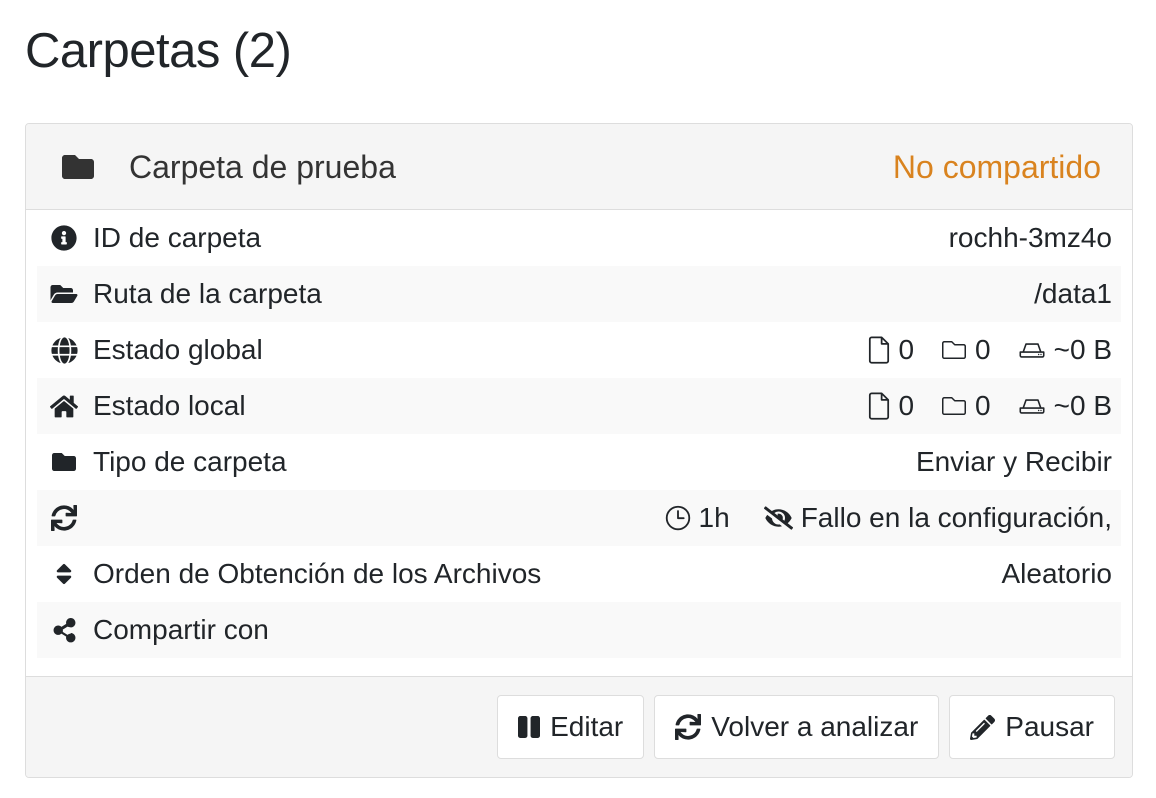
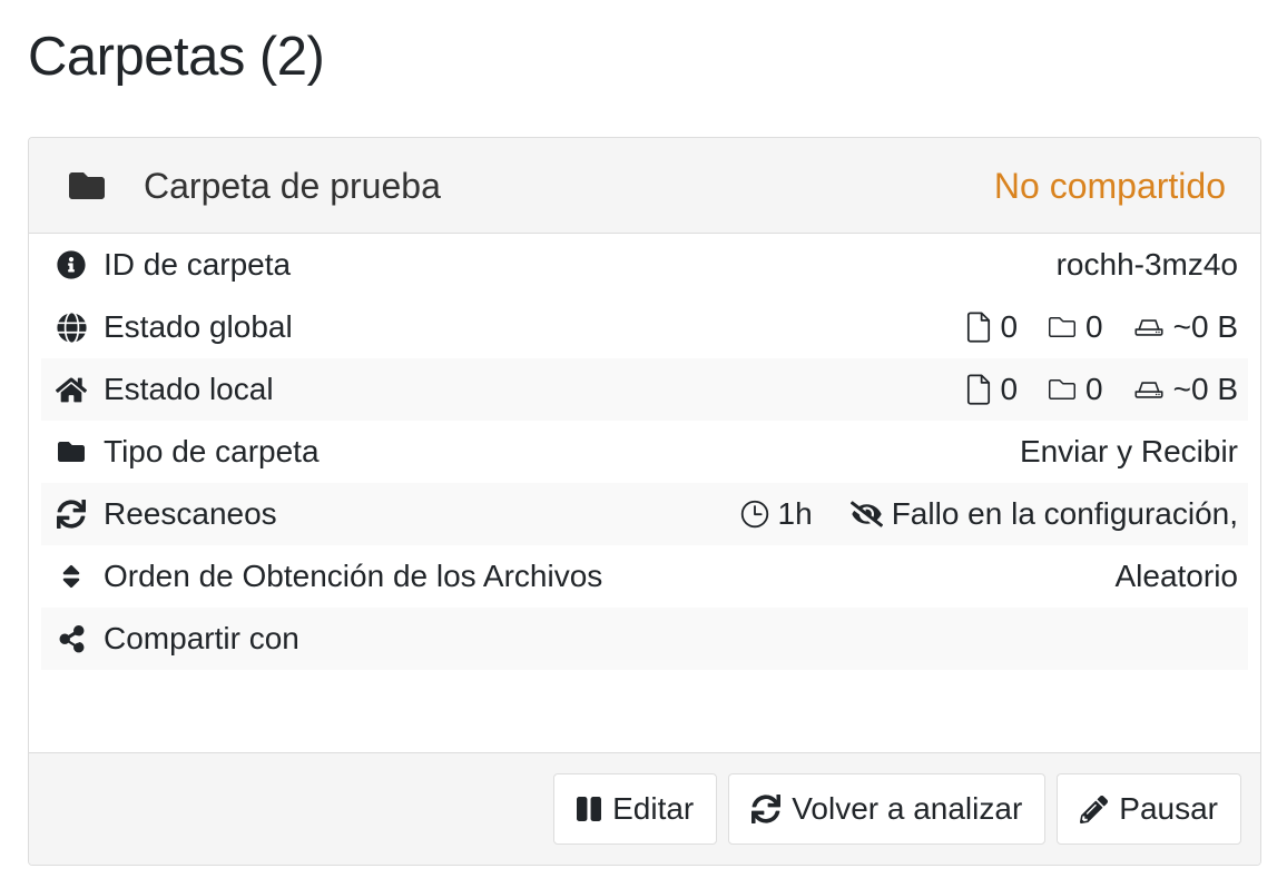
  Carpetas (2)
  Carpeta de prueba
  No compartido
  ID de carpeta
  rochh-3mz4o
- Ruta de la carpeta
- /data1
  Estado global
  0
  0
  ~0 B
  Estado local
  0
  0
  ~0 B
  Tipo de carpeta
  Enviar y Recibir
+ Reescaneos
  1h
  Fallo en la configuración,
  Orden de Obtención de los Archivos
  Aleatorio
  Compartir con
  Editar
  Volver a analizar
  Pausar
